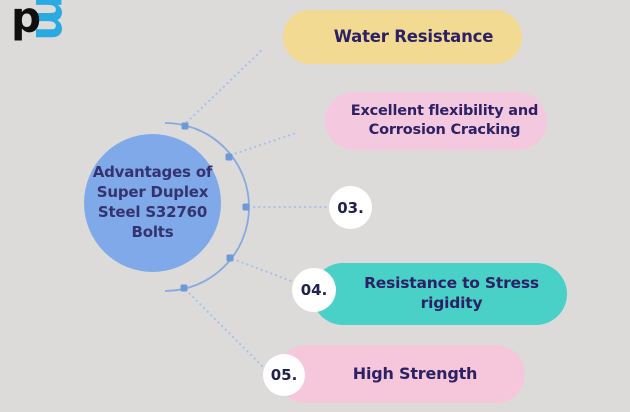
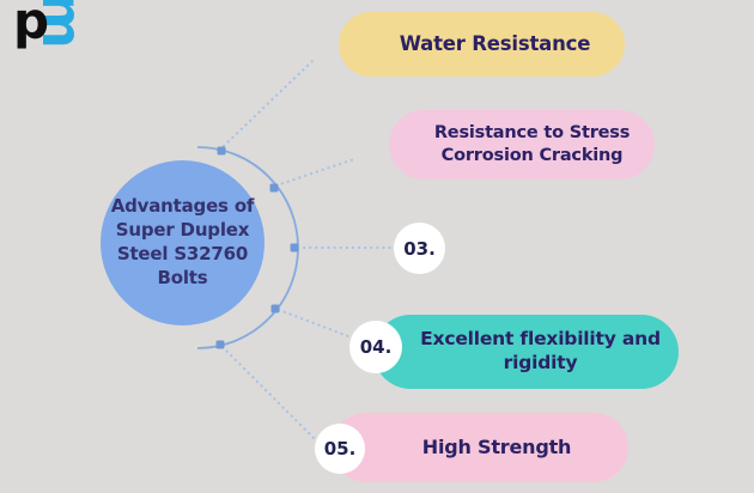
  p
  Advantages of
  Super Duplex
  Steel S32760
  Bolts
  Water Resistance
- Excellent flexibility and
+ Resistance to Stress
  Corrosion Cracking
- Resistance to Stress
+ Excellent flexibility and
  rigidity
  High Strength
  03.
  04.
  05.
